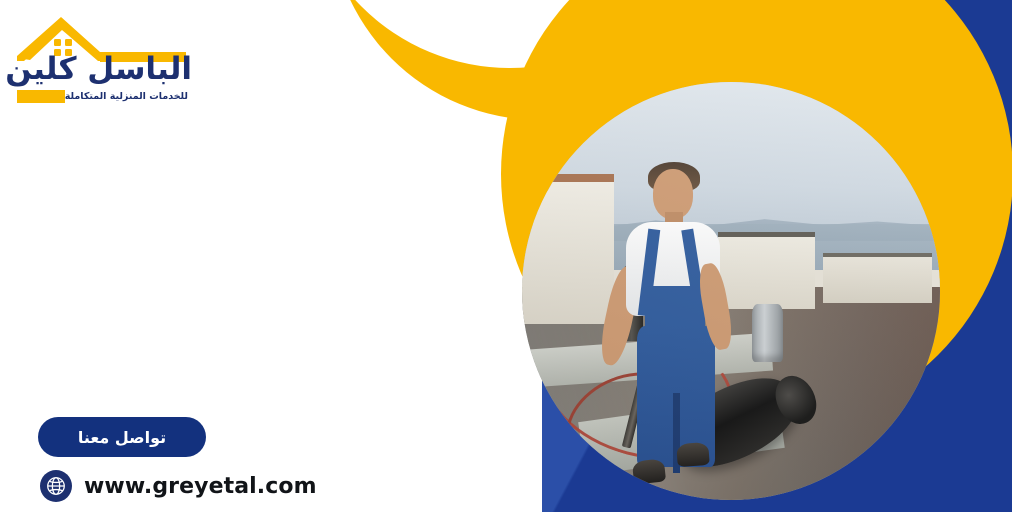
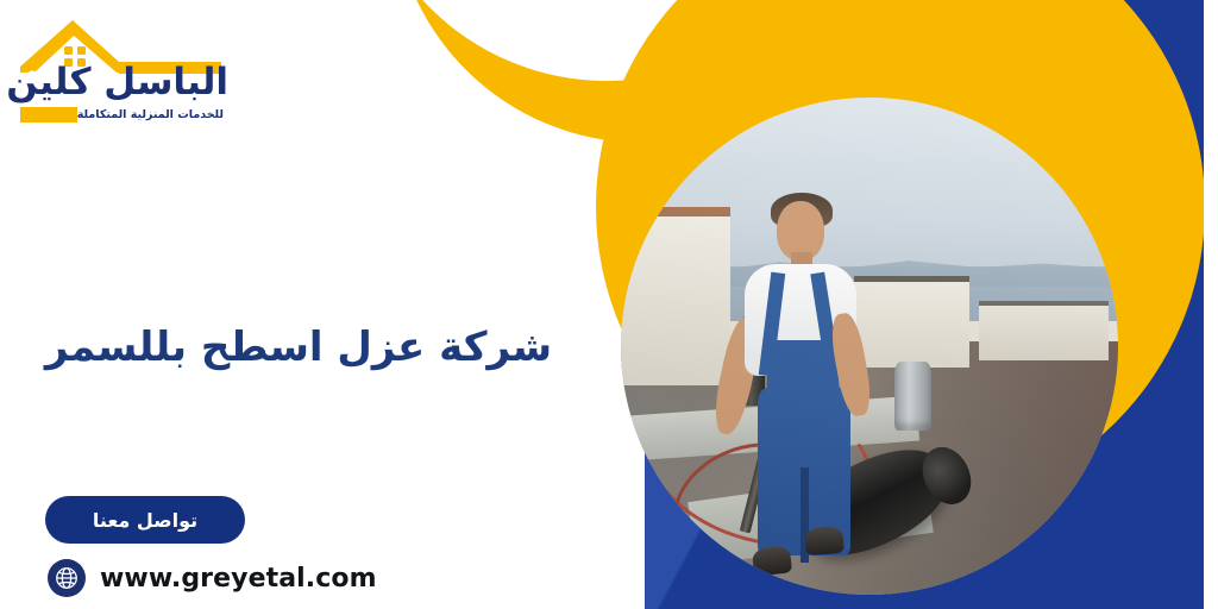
  الباسل كلين
  للخدمات المنزلية المتكاملة
+ شركة عزل اسطح بللسمر
  تواصل معنا
  www.greyetal.com
